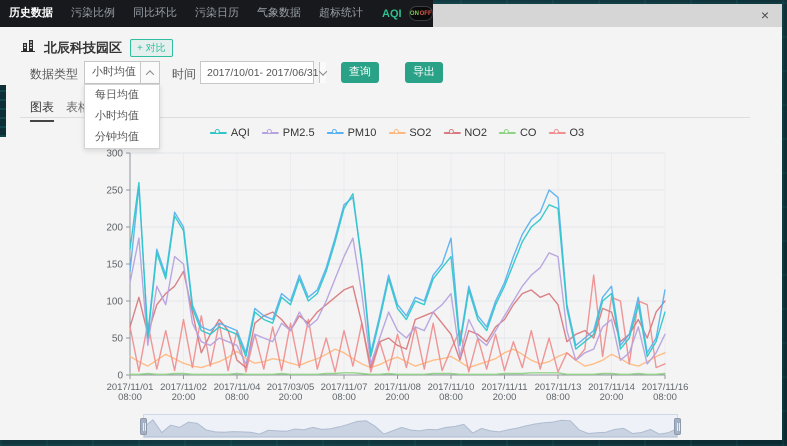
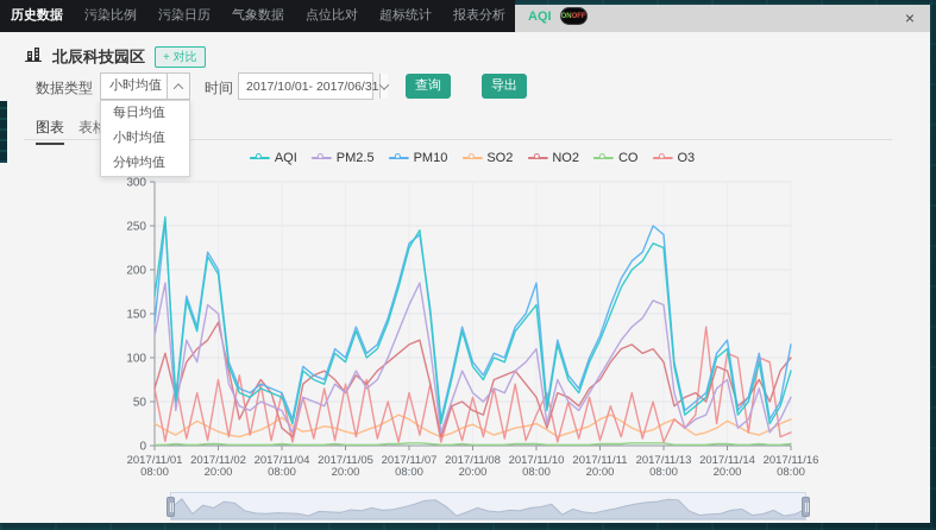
  历史数据
  污染比例
- 同比环比
  污染日历
  气象数据
+ 点位比对
  超标统计
+ 报表分析
  AQI
  ×
  北辰科技园区
  + 对比
  数据类型
  小时均值
  每日均值
  小时均值
  分钟均值
  时间
  2017/10/01- 2017/06/31
  查询
  导出
  图表
  AQI
  PM2.5
  PM10
  SO2
  NO2
  CO
  O3
  2017/11/01
  08:00
  2017/11/02
  20:00
  2017/11/04
  08:00
- 2017/03/05
+ 2017/11/05
  20:00
  2017/11/07
  08:00
  2017/11/08
  20:00
  2017/11/10
  08:00
  2017/11/11
  20:00
  2017/11/13
  08:00
  2017/11/14
  20:00
  2017/11/16
  08:00
  0
  50
  100
  150
  200
  250
  300
